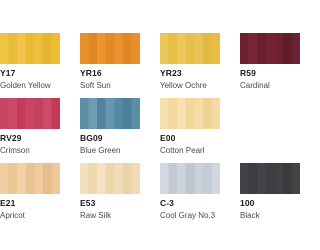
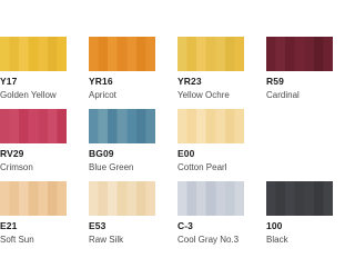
  Y17
  Golden Yellow
  YR16
- Soft Sun
+ Apricot
  YR23
  Yellow Ochre
  R59
  Cardinal
  RV29
  Crimson
  BG09
  Blue Green
  E00
  Cotton Pearl
  E21
- Apricot
+ Soft Sun
  E53
  Raw Silk
  C-3
  Cool Gray No.3
  100
  Black
